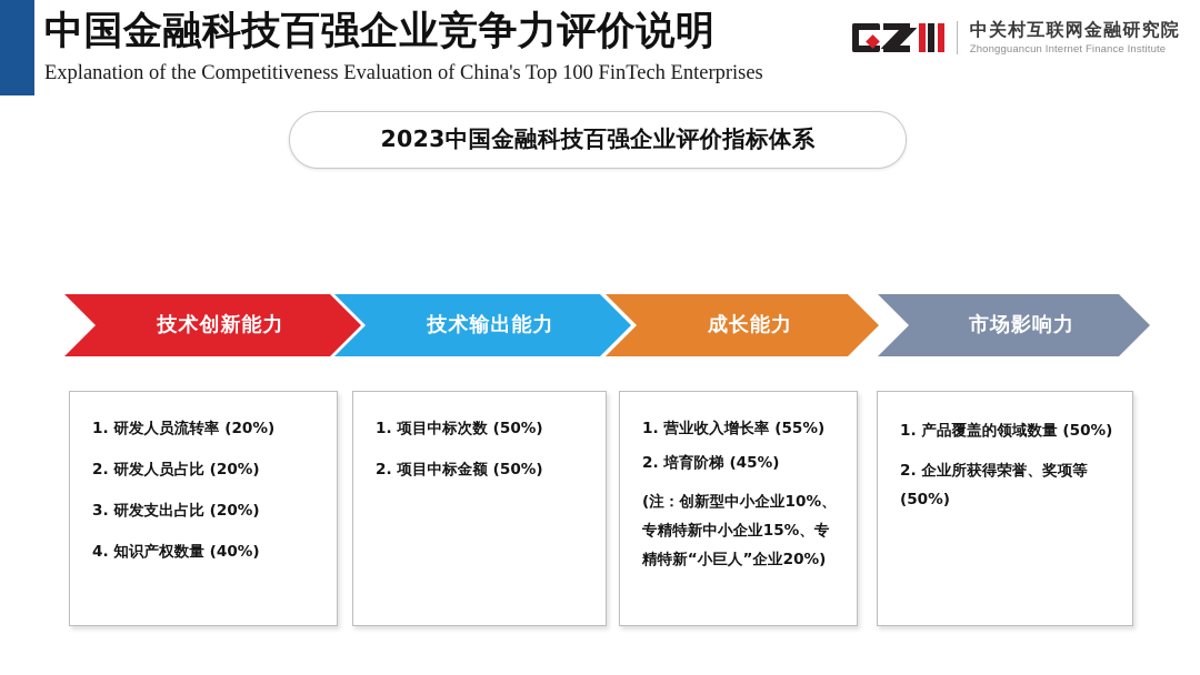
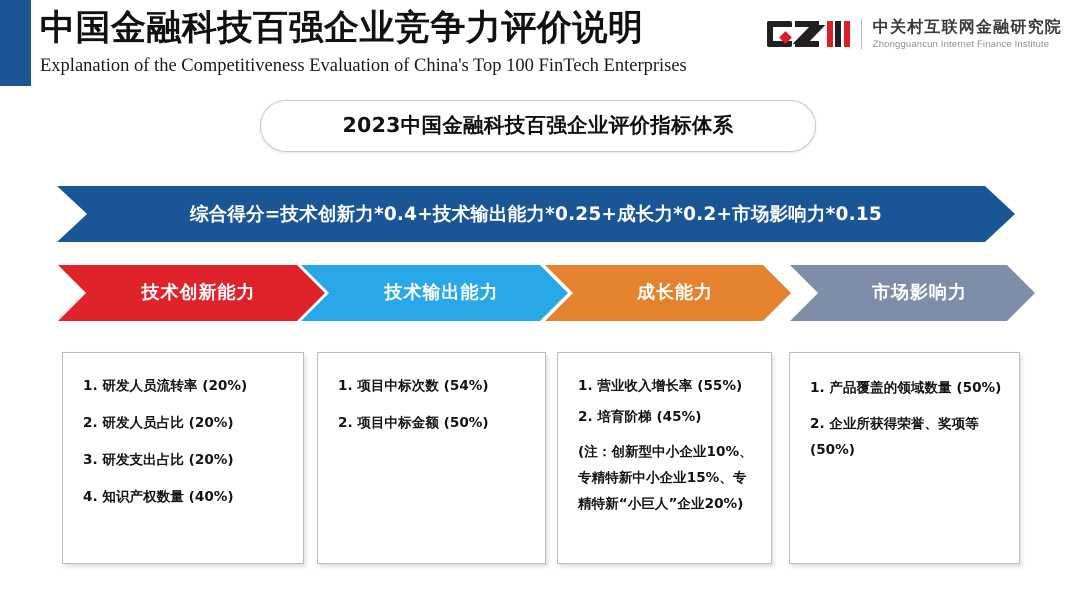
  中国金融科技百强企业竞争力评价说明
  Explanation of the Competitiveness Evaluation of China's Top 100 FinTech Enterprises
  中关村互联网金融研究院
  Zhongguancun Internet Finance Institute
  2023中国金融科技百强企业评价指标体系
+ 综合得分=技术创新力*0.4+技术输出能力*0.25+成长力*0.2+市场影响力*0.15
  技术创新能力
  技术输出能力
  成长能力
  市场影响力
  1. 研发人员流转率 (20%)
  2. 研发人员占比 (20%)
  3. 研发支出占比 (20%)
  4. 知识产权数量 (40%)
- 1. 项目中标次数 (50%)
+ 1. 项目中标次数 (54%)
  2. 项目中标金额 (50%)
  1. 营业收入增长率 (55%)
  2. 培育阶梯 (45%)
  (注：创新型中小企业10%、专精特新中小企业15%、专精特新“小巨人”企业20%)
  1. 产品覆盖的领域数量 (50%)
  2. 企业所获得荣誉、奖项等 (50%)
